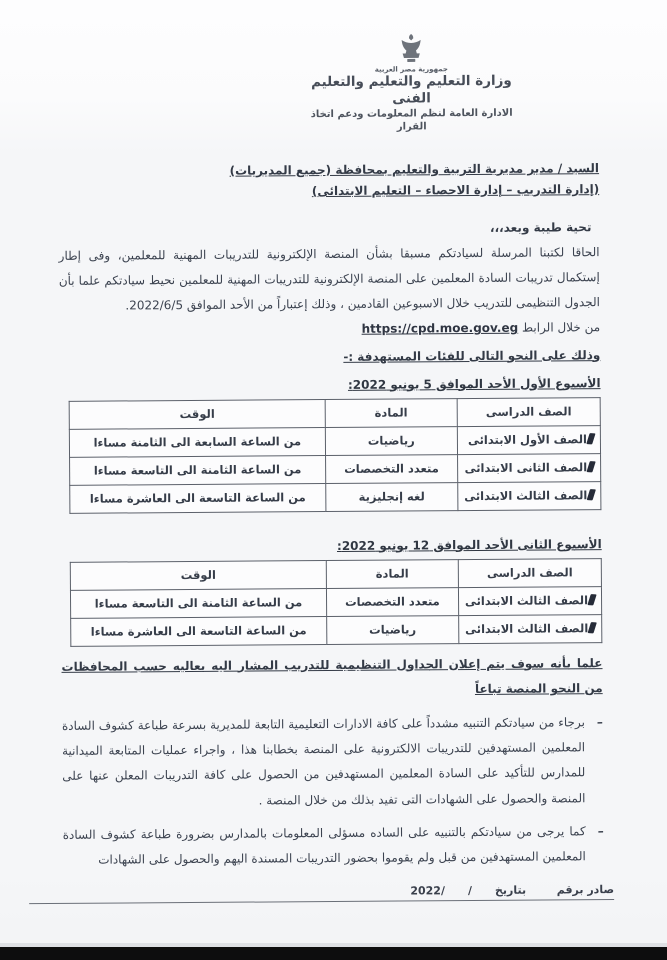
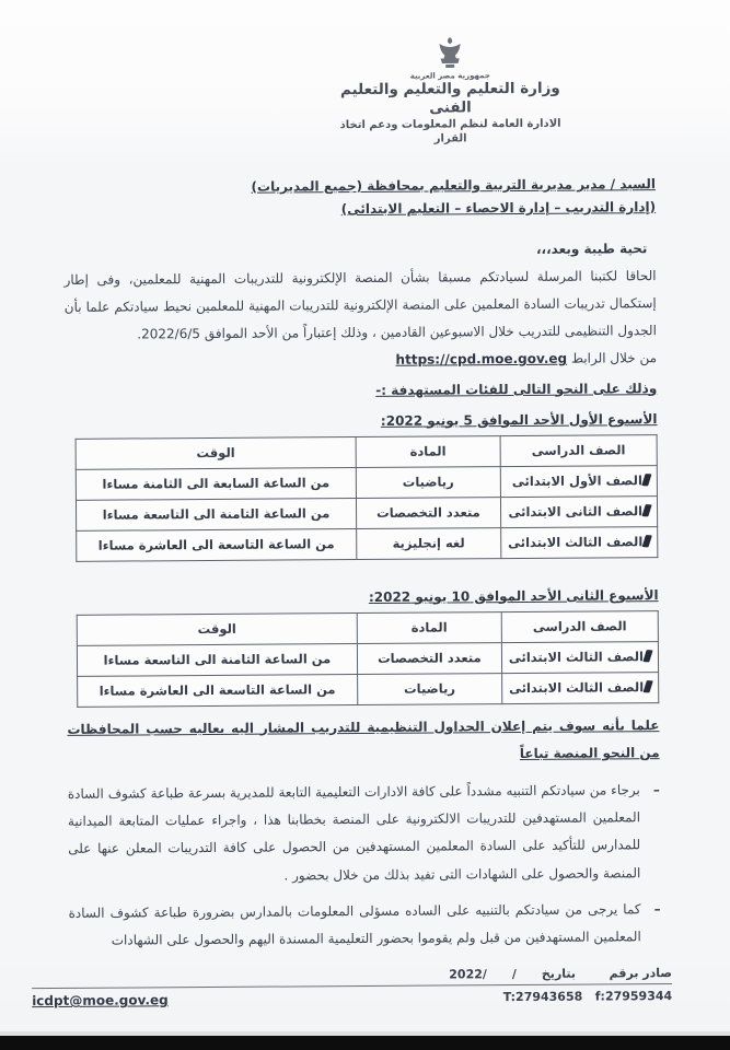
  جمهورية مصر العربية
  وزارة التعليم والتعليم والتعليم الفنى
  الادارة العامة لنظم المعلومات ودعم اتخاذ القرار
  السيد / مدير مديرية التربية والتعليم بمحافظة (جميع المديريات)
  (إدارة التدريب – إدارة الاحصاء – التعليم الابتدائى)
  تحية طيبة وبعد،،،
  الحاقا لكتبنا المرسلة لسيادتكم مسبقا بشأن المنصة الإلكترونية للتدريبات المهنية للمعلمين، وفى إطار إستكمال تدريبات السادة المعلمين على المنصة الإلكترونية للتدريبات المهنية للمعلمين نحيط سيادتكم علما بأن الجدول التنظيمى للتدريب خلال الاسبوعين القادمين ، وذلك إعتباراً من الأحد الموافق 2022/6/5.
  من خلال الرابط https://cpd.moe.gov.eg
  وذلك على النحو التالى للفئات المستهدفة :-
  الأسبوع الأول الأحد الموافق 5 يونيو 2022:
  الصف الدراسى	المادة	الوقت
  الصف الأول الابتدائى	رياضيات	من الساعة السابعة الى الثامنة مساءا
  الصف الثانى الابتدائى	متعدد التخصصات	من الساعة الثامنة الى التاسعة مساءا
  الصف الثالث الابتدائى	لغه إنجليزية	من الساعة التاسعة الى العاشرة مساءا
- الأسبوع الثانى الأحد الموافق 12 يونيو 2022:
+ الأسبوع الثانى الأحد الموافق 10 يونيو 2022:
  الصف الدراسى	المادة	الوقت
  الصف الثالث الابتدائى	متعدد التخصصات	من الساعة الثامنة الى التاسعة مساءا
  الصف الثالث الابتدائى	رياضيات	من الساعة التاسعة الى العاشرة مساءا
  علما بأنه سوف يتم إعلان الجداول التنظيمية للتدريب المشار اليه بعاليه حسب المحافظات من النحو المنصة تباعاً
  –
- برجاء من سيادتكم التنبيه مشدداً على كافة الادارات التعليمية التابعة للمديرية بسرعة طباعة كشوف السادة المعلمين المستهدفين للتدريبات الالكترونية على المنصة بخطابنا هذا ، واجراء عمليات المتابعة الميدانية للمدارس للتأكيد على السادة المعلمين المستهدفين من الحصول على كافة التدريبات المعلن عنها على المنصة والحصول على الشهادات التى تفيد بذلك من خلال المنصة .
+ برجاء من سيادتكم التنبيه مشدداً على كافة الادارات التعليمية التابعة للمديرية بسرعة طباعة كشوف السادة المعلمين المستهدفين للتدريبات الالكترونية على المنصة بخطابنا هذا ، واجراء عمليات المتابعة الميدانية للمدارس للتأكيد على السادة المعلمين المستهدفين من الحصول على كافة التدريبات المعلن عنها على المنصة والحصول على الشهادات التى تفيد بذلك من خلال بحضور .
  –
- كما يرجى من سيادتكم بالتنبيه على الساده مسؤلى المعلومات بالمدارس بضرورة طباعة كشوف السادة المعلمين المستهدفين من قبل ولم يقوموا بحضور التدريبات المسندة اليهم والحصول على الشهادات
+ كما يرجى من سيادتكم بالتنبيه على الساده مسؤلى المعلومات بالمدارس بضرورة طباعة كشوف السادة المعلمين المستهدفين من قبل ولم يقوموا بحضور التعليمية المسندة اليهم والحصول على الشهادات
  صادر برقم بتاريخ / /2022
+ T:27943658 f:27959344
+ icdpt@moe.gov.eg
